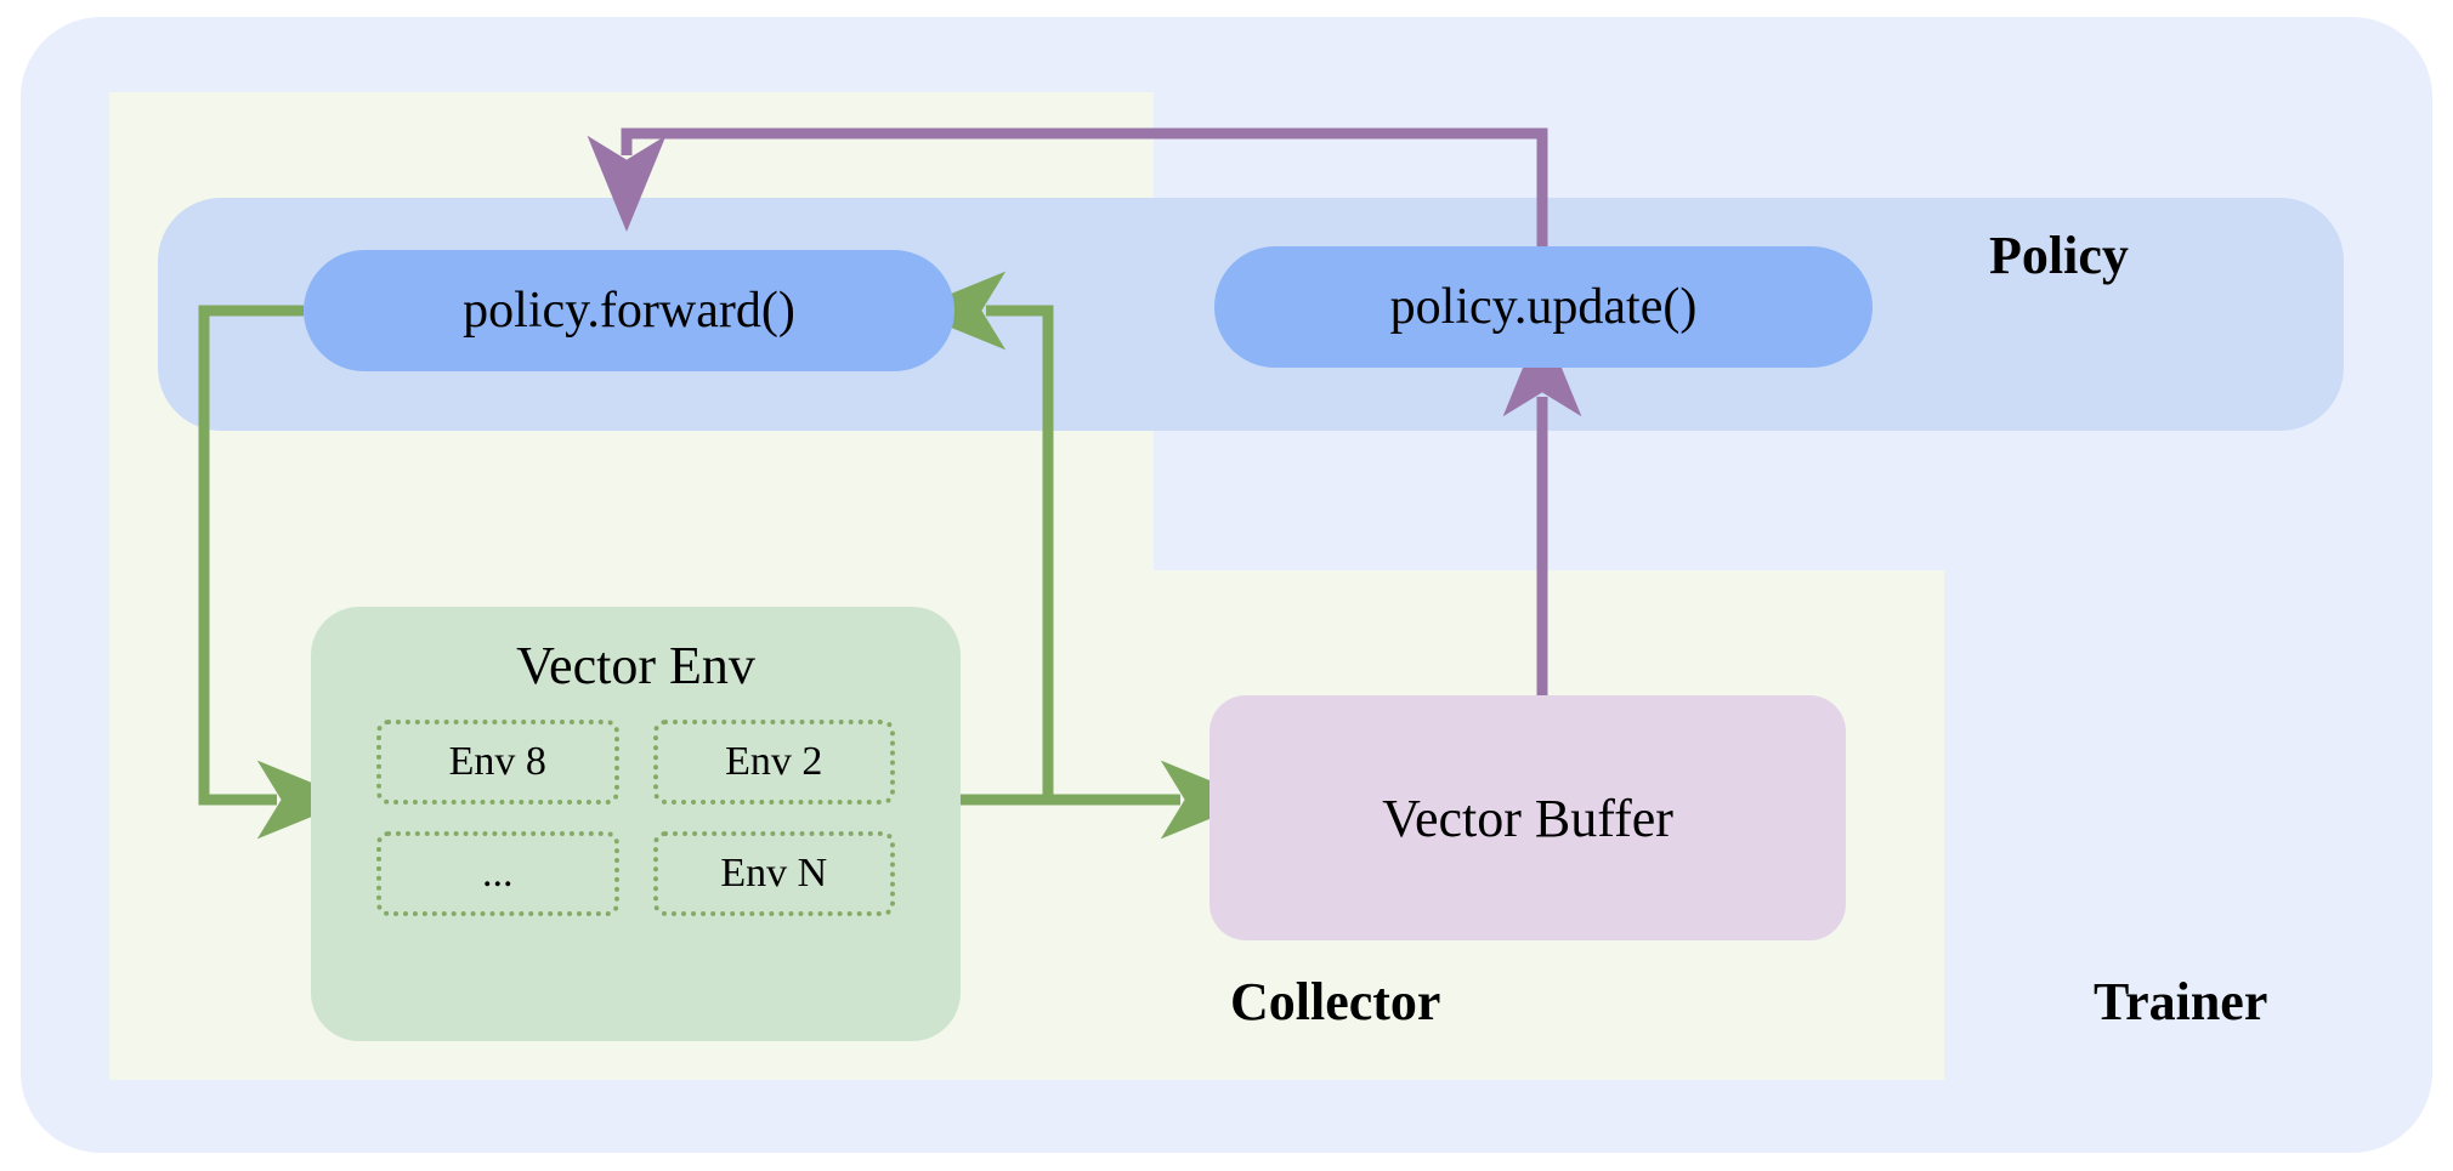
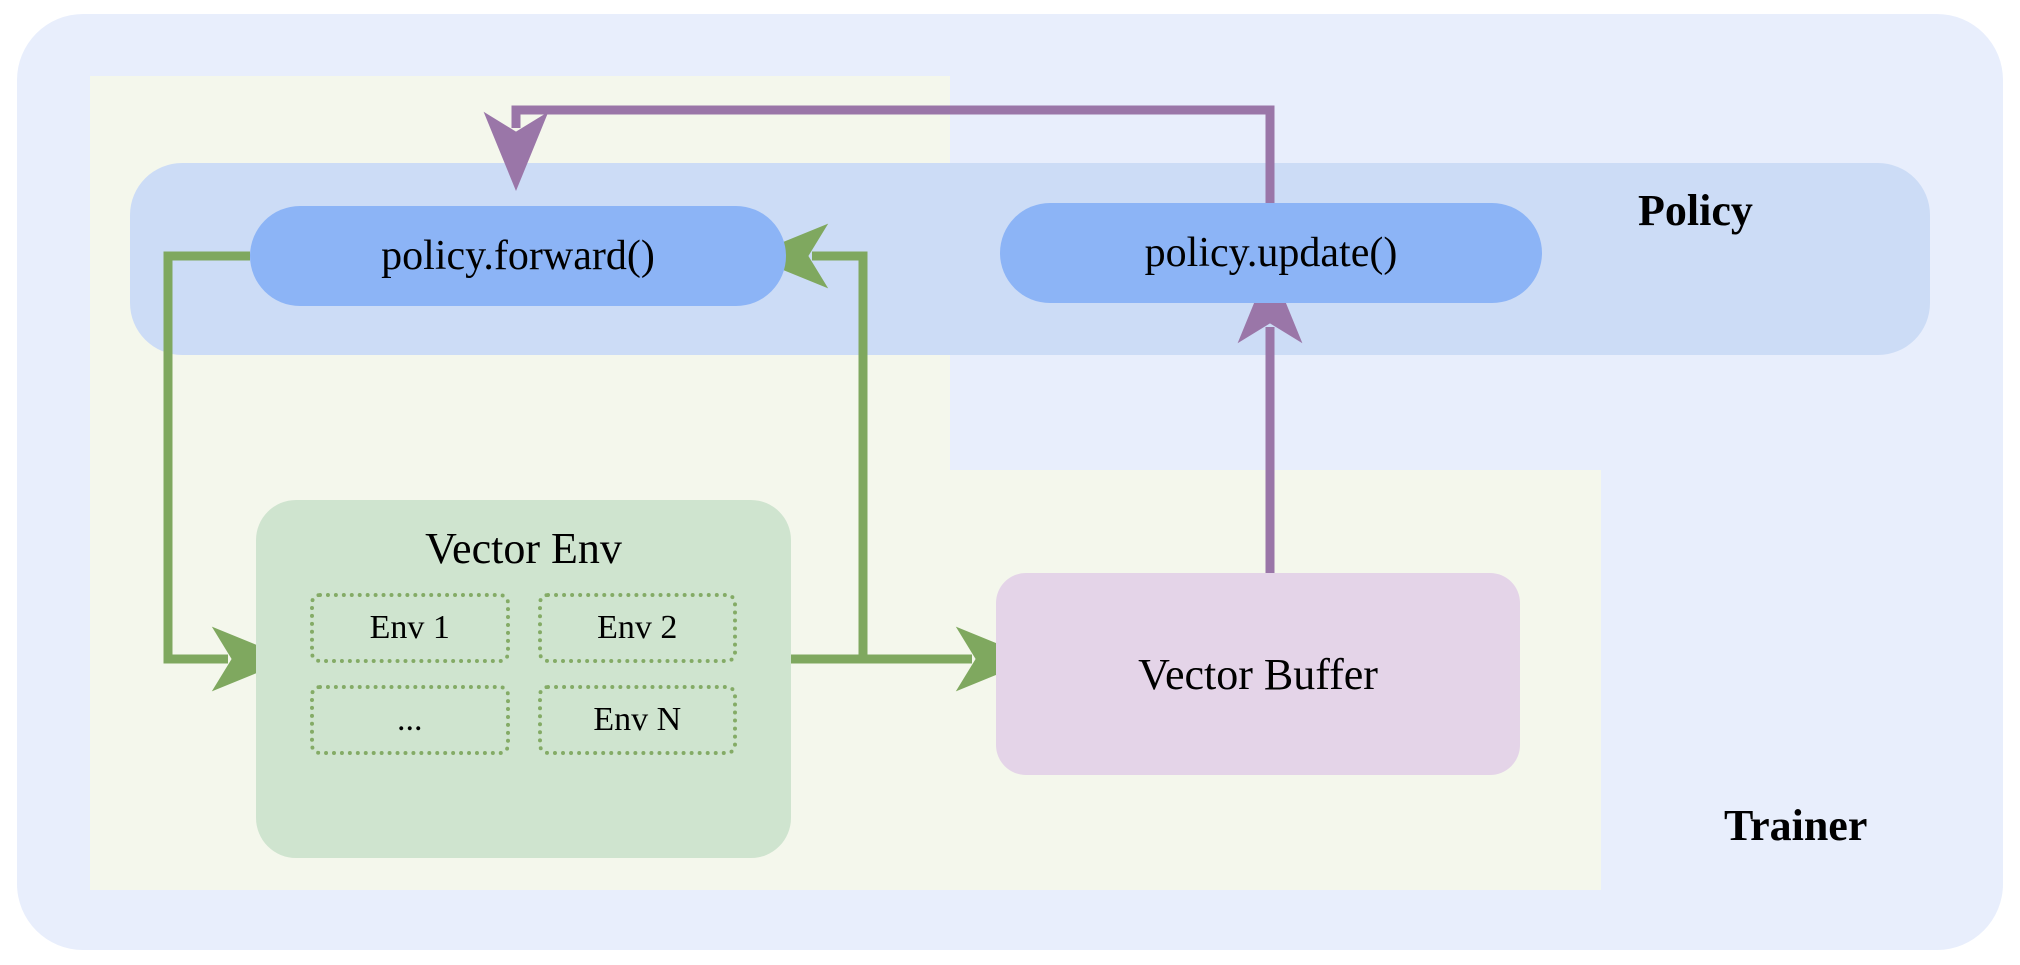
  policy.forward()
  policy.update()
  Vector Env
- Env 8
+ Env 1
  Env 2
  ...
  Env N
  Vector Buffer
  Policy
- Collector
  Trainer
